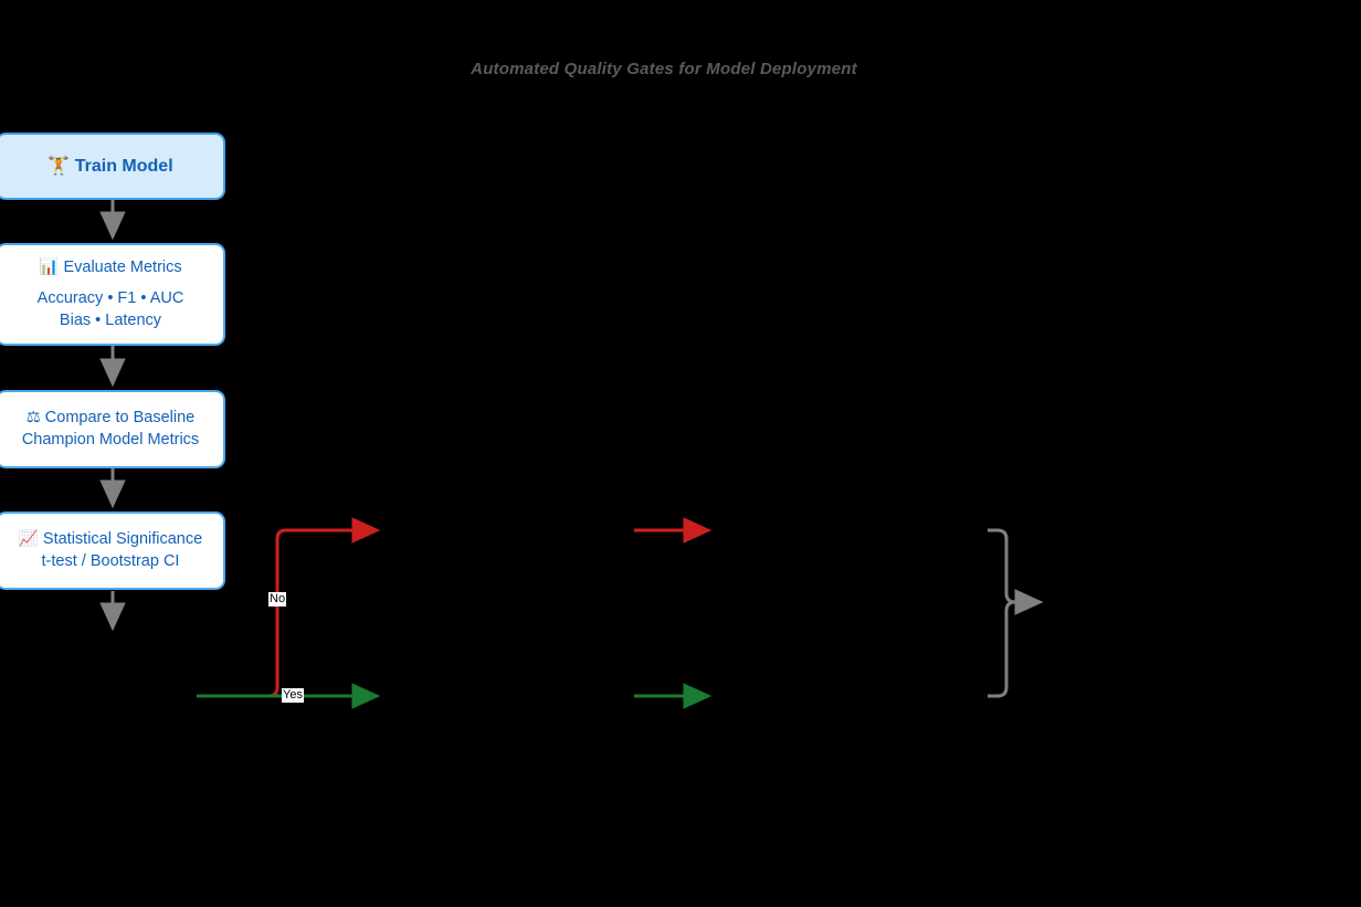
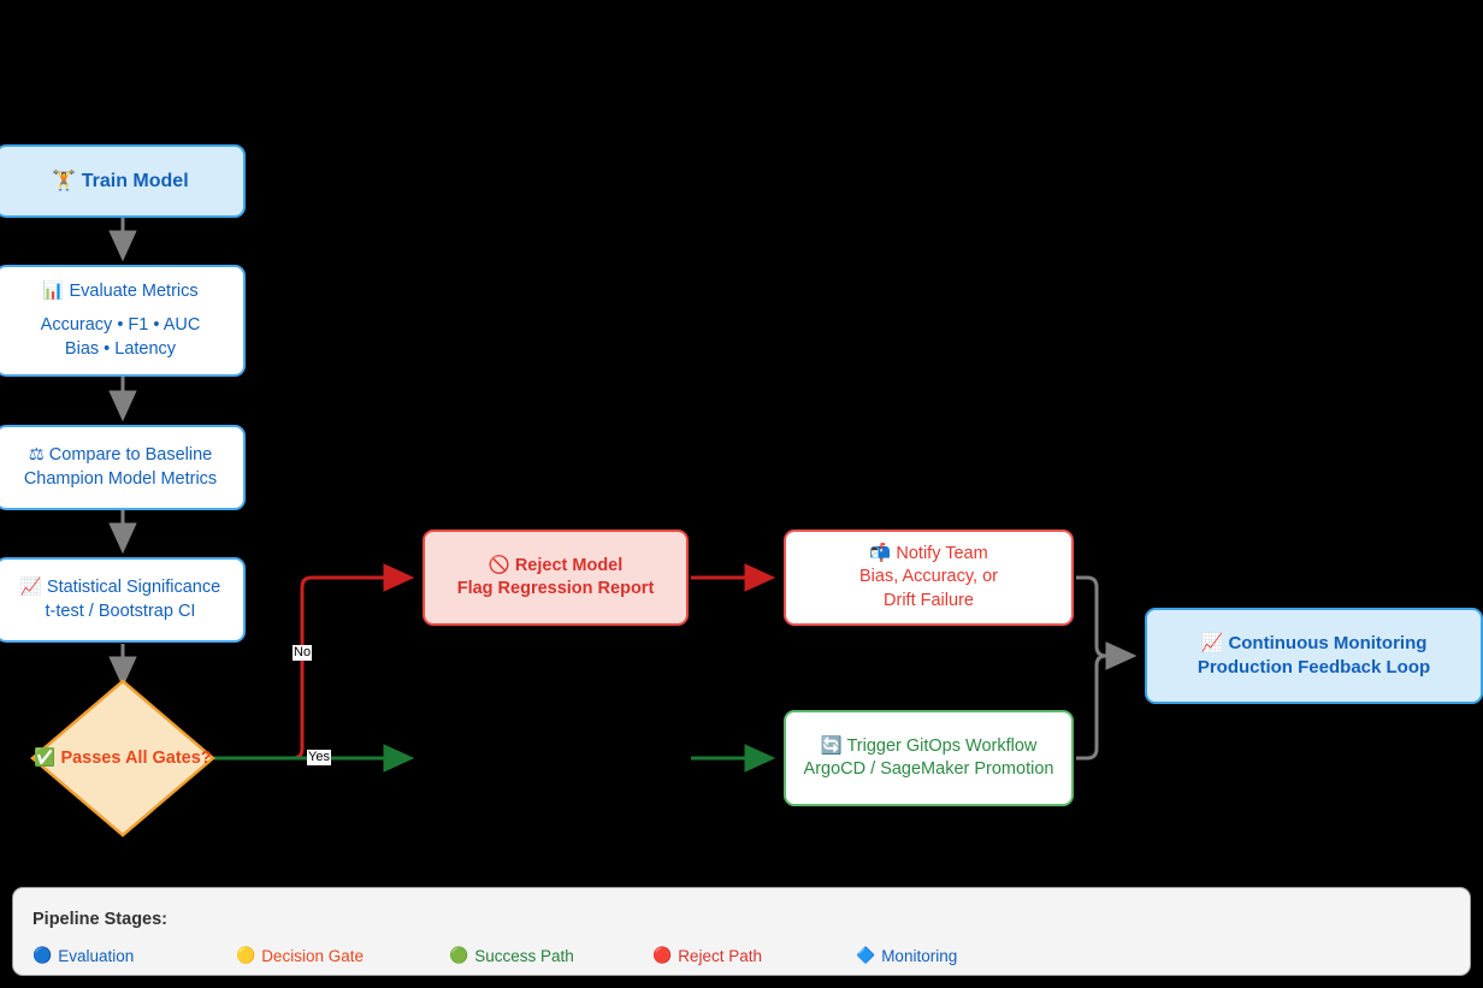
- Automated Quality Gates for Model Deployment
  🏋 Train Model
  📊 Evaluate Metrics
  Accuracy • F1 • AUC
  Bias • Latency
  ⚖ Compare to Baseline
  Champion Model Metrics
  📈 Statistical Significance
  t-test / Bootstrap CI
+ ✅ Passes All Gates?
+ 🚫 Reject Model
+ Flag Regression Report
+ 📬 Notify Team
+ Bias, Accuracy, or
+ Drift Failure
+ 🔄 Trigger GitOps Workflow
+ ArgoCD / SageMaker Promotion
+ 📈 Continuous Monitoring
+ Production Feedback Loop
  No
  Yes
+ Pipeline Stages:
+ 🔵
+ Evaluation
+ 🟡
+ Decision Gate
+ 🟢
+ Success Path
+ 🔴
+ Reject Path
+ 🔷
+ Monitoring
